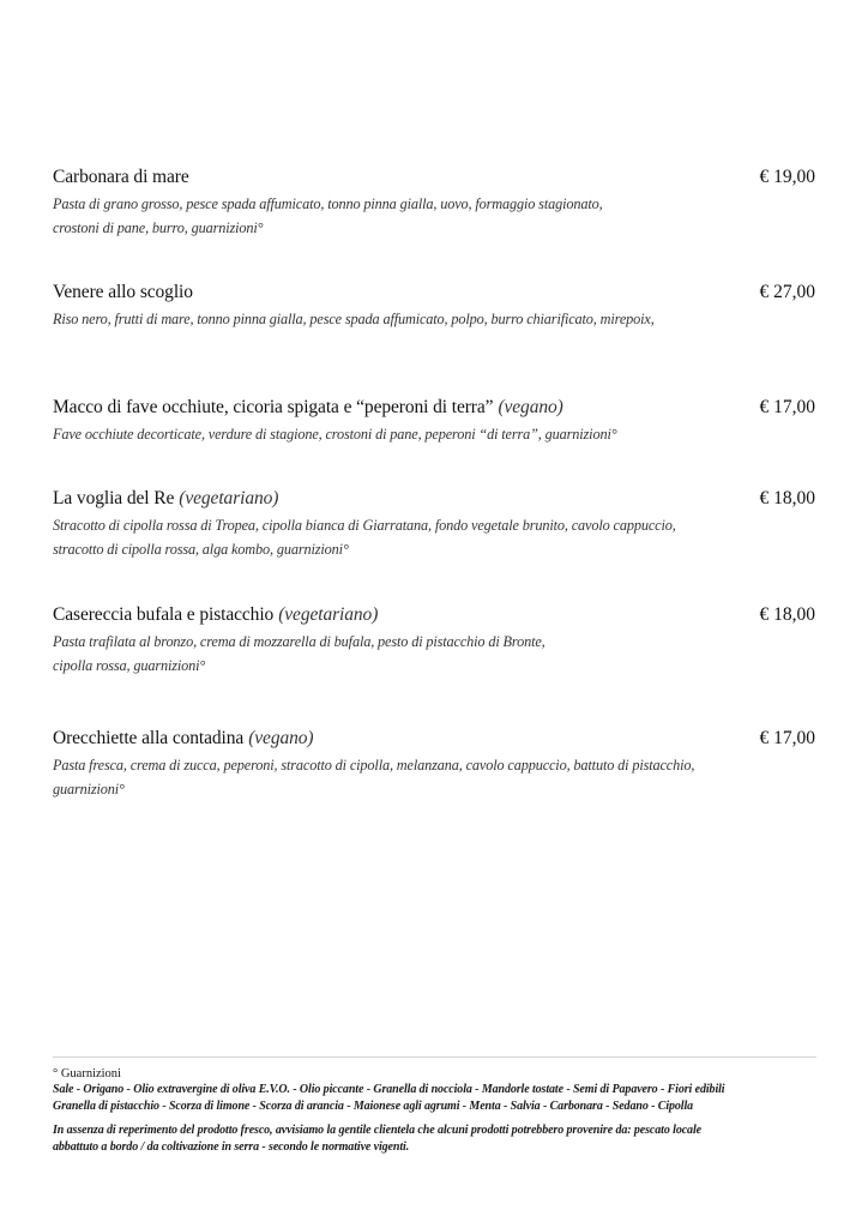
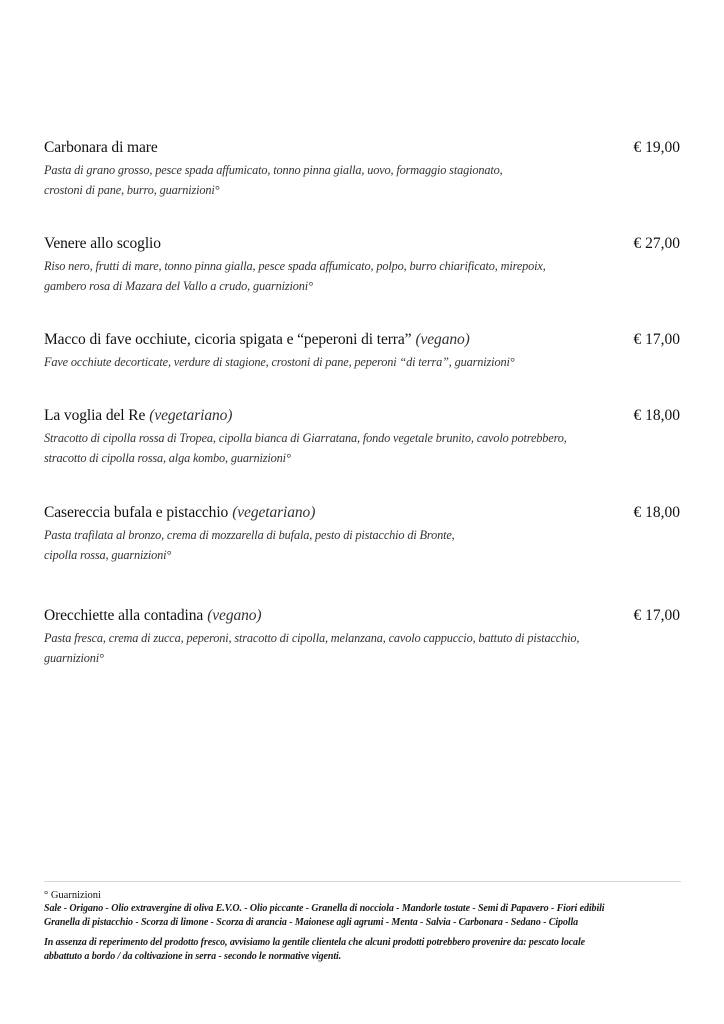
  Carbonara di mare
  € 19,00
  Pasta di grano grosso, pesce spada affumicato, tonno pinna gialla, uovo, formaggio stagionato,
  crostoni di pane, burro, guarnizioni°
  Venere allo scoglio
  € 27,00
  Riso nero, frutti di mare, tonno pinna gialla, pesce spada affumicato, polpo, burro chiarificato, mirepoix,
+ gambero rosa di Mazara del Vallo a crudo, guarnizioni°
  Macco di fave occhiute, cicoria spigata e “peperoni di terra” (vegano)
  € 17,00
  Fave occhiute decorticate, verdure di stagione, crostoni di pane, peperoni “di terra”, guarnizioni°
  La voglia del Re (vegetariano)
  € 18,00
- Stracotto di cipolla rossa di Tropea, cipolla bianca di Giarratana, fondo vegetale brunito, cavolo cappuccio,
+ Stracotto di cipolla rossa di Tropea, cipolla bianca di Giarratana, fondo vegetale brunito, cavolo potrebbero,
  stracotto di cipolla rossa, alga kombo, guarnizioni°
  Casereccia bufala e pistacchio (vegetariano)
  € 18,00
  Pasta trafilata al bronzo, crema di mozzarella di bufala, pesto di pistacchio di Bronte,
  cipolla rossa, guarnizioni°
  Orecchiette alla contadina (vegano)
  € 17,00
  Pasta fresca, crema di zucca, peperoni, stracotto di cipolla, melanzana, cavolo cappuccio, battuto di pistacchio,
  guarnizioni°
  ° Guarnizioni
  Sale - Origano - Olio extravergine di oliva E.V.O. - Olio piccante - Granella di nocciola - Mandorle tostate - Semi di Papavero - Fiori edibili
  Granella di pistacchio - Scorza di limone - Scorza di arancia - Maionese agli agrumi - Menta - Salvia - Carbonara - Sedano - Cipolla
  In assenza di reperimento del prodotto fresco, avvisiamo la gentile clientela che alcuni prodotti potrebbero provenire da: pescato locale
  abbattuto a bordo / da coltivazione in serra - secondo le normative vigenti.
